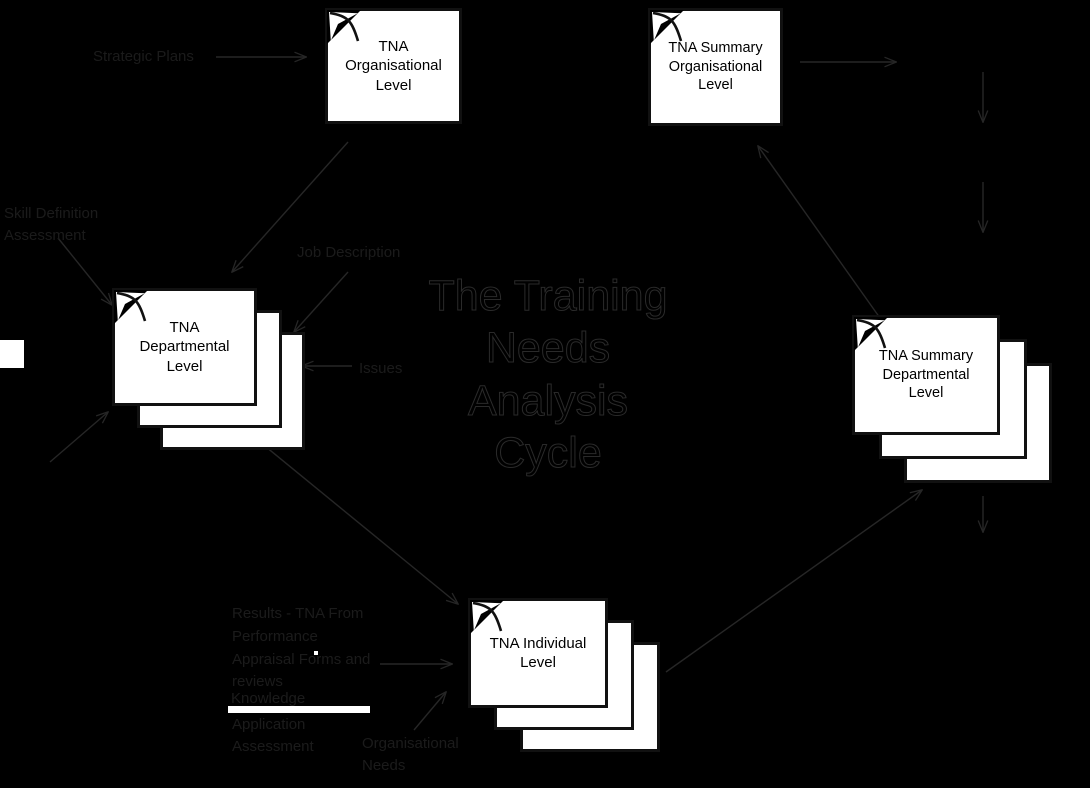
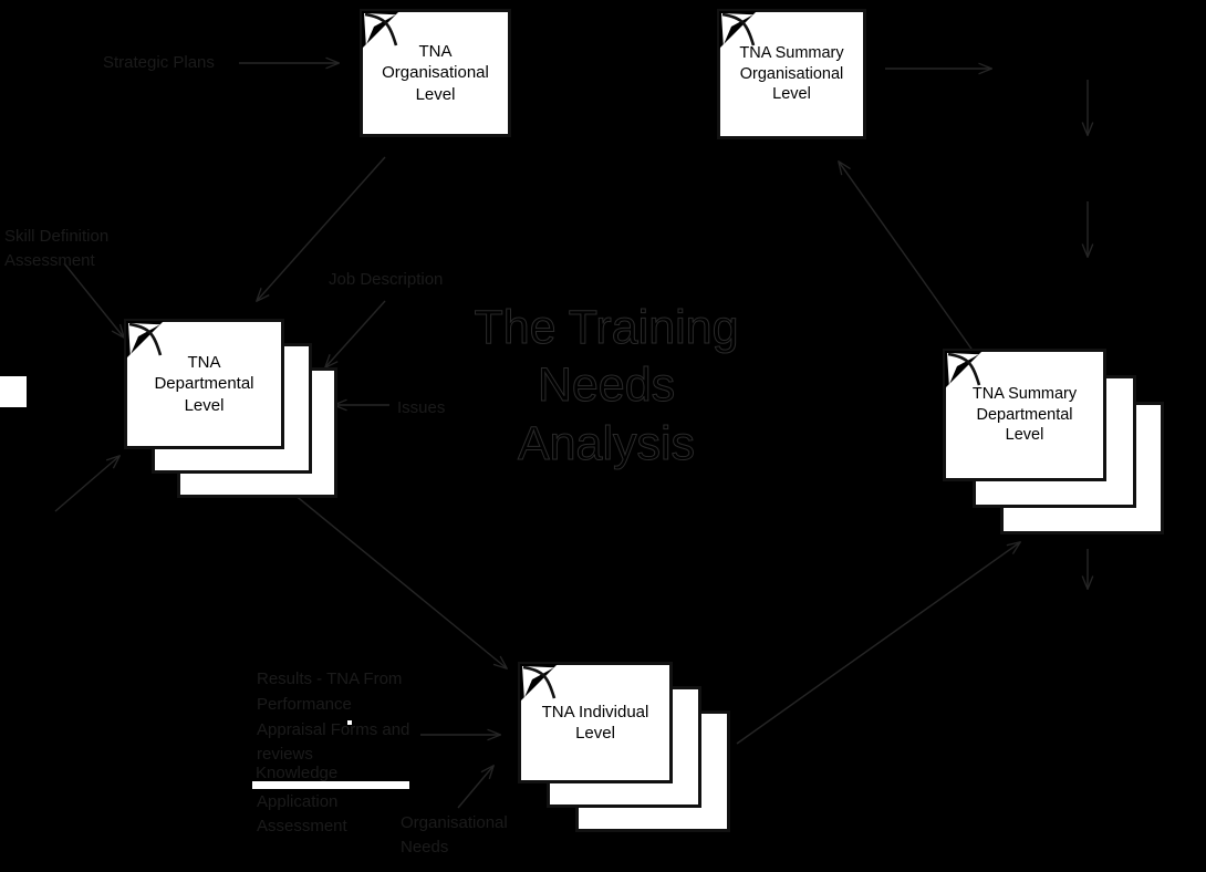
  The Training
  Needs
  Analysis
- Cycle
  TNA
  Organisational
  Level
  TNA Summary
  Organisational
  Level
  TNA
  Departmental
  Level
  TNA Summary
  Departmental
  Level
  TNA Individual
  Level
  Strategic Plans
  Skill Definition
  Assessment
  Job Description
  Issues
  Results - TNA From
  Performance
  Appraisal Forms and
  reviews
  Knowledge
  Application
  Assessment
  Organisational
  Needs
